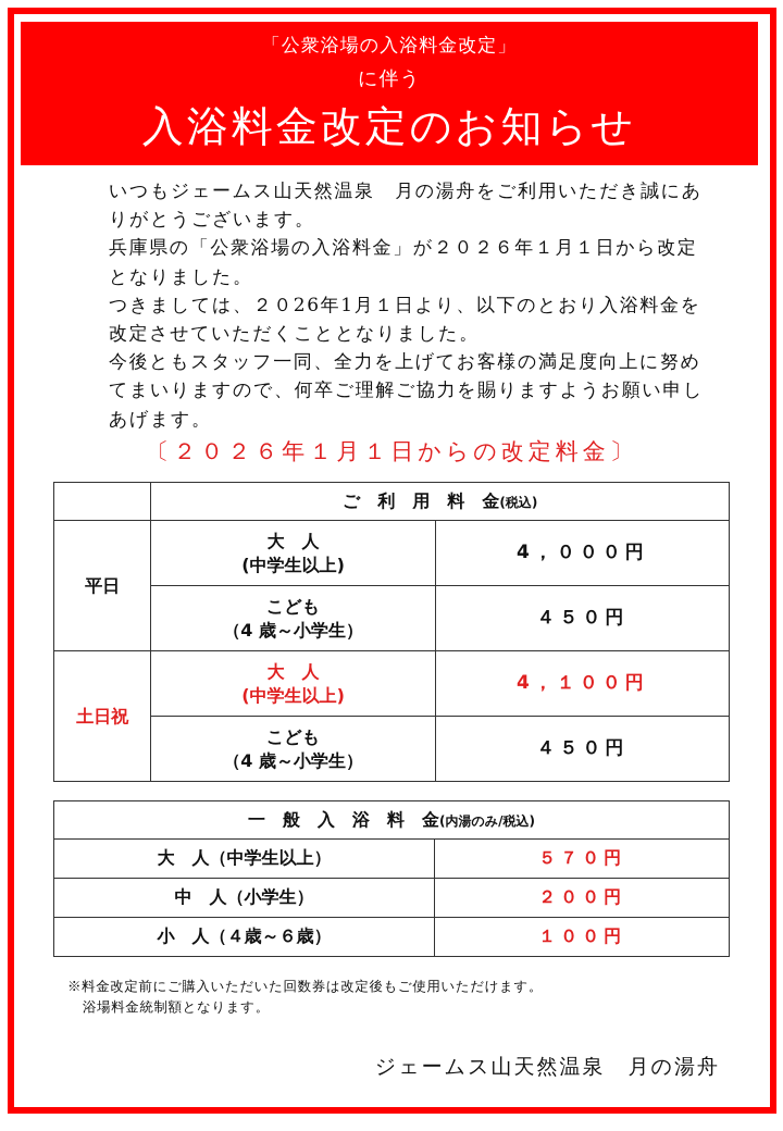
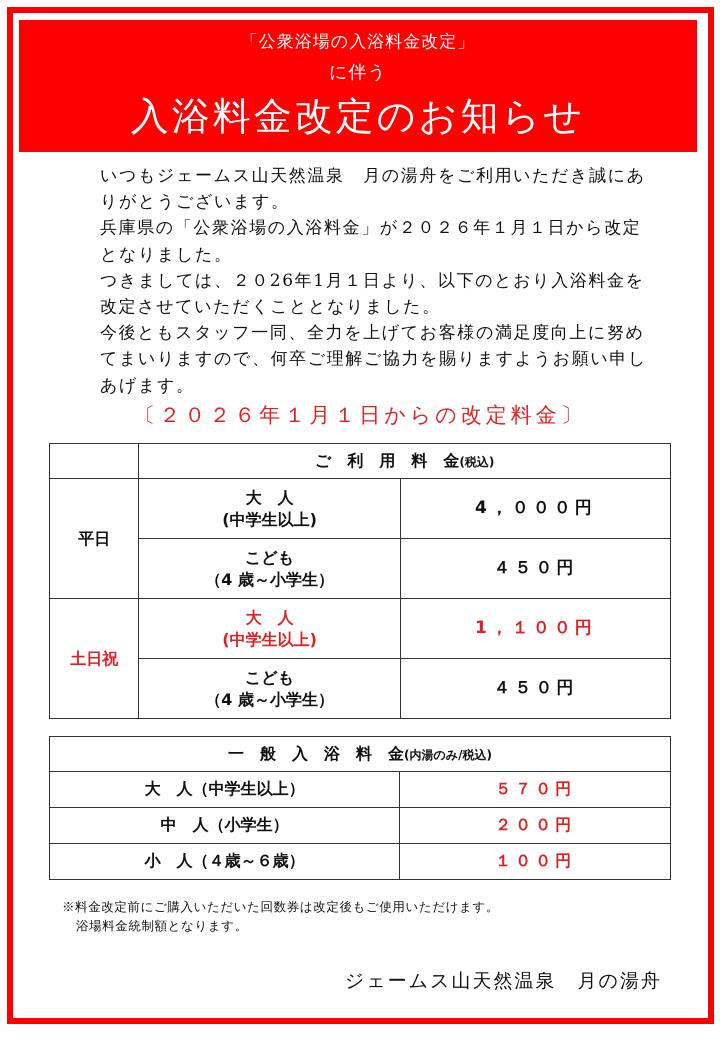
  「公衆浴場の入浴料金改定」
  に伴う
  入浴料金改定のお知らせ
  いつもジェームス山天然温泉 月の湯舟をご利用いただき誠にありがとうございます。
  兵庫県の「公衆浴場の入浴料金」が２０２６年１月１日から改定となりました。
  つきましては、２０26年1月１日より、以下のとおり入浴料金を改定させていただくこととなりました。
  今後ともスタッフ一同、全力を上げてお客様の満足度向上に努めてまいりますので、何卒ご理解ご協力を賜りますようお願い申しあげます。
  〔２０２６年１月１日からの改定料金〕
  	ご 利 用 料 金(税込)
  平日	大 人 (中学生以上)	4，０００円
  こども （4 歳～小学生）	４５０円
- 土日祝	大 人 (中学生以上)	4，１００円
+ 土日祝	大 人 (中学生以上)	1，１００円
  こども （4 歳～小学生）	４５０円
  一 般 入 浴 料 金(内湯のみ/税込)
  大 人（中学生以上）	５７０円
  中 人（小学生）	２００円
  小 人（４歳～６歳）	１００円
  ※料金改定前にご購入いただいた回数券は改定後もご使用いただけます。
  浴場料金統制額となります。
  ジェームス山天然温泉 月の湯舟
